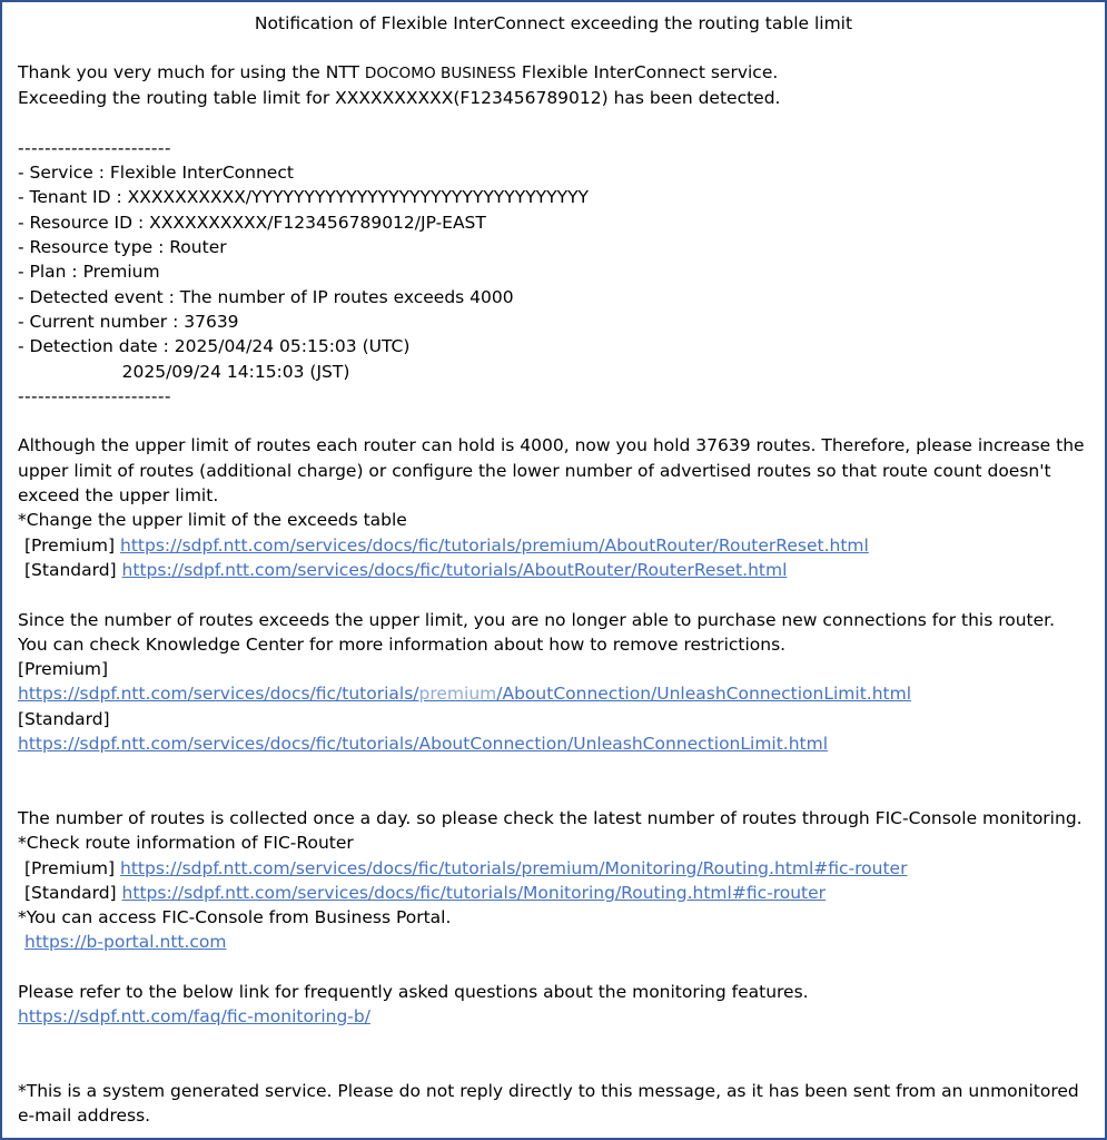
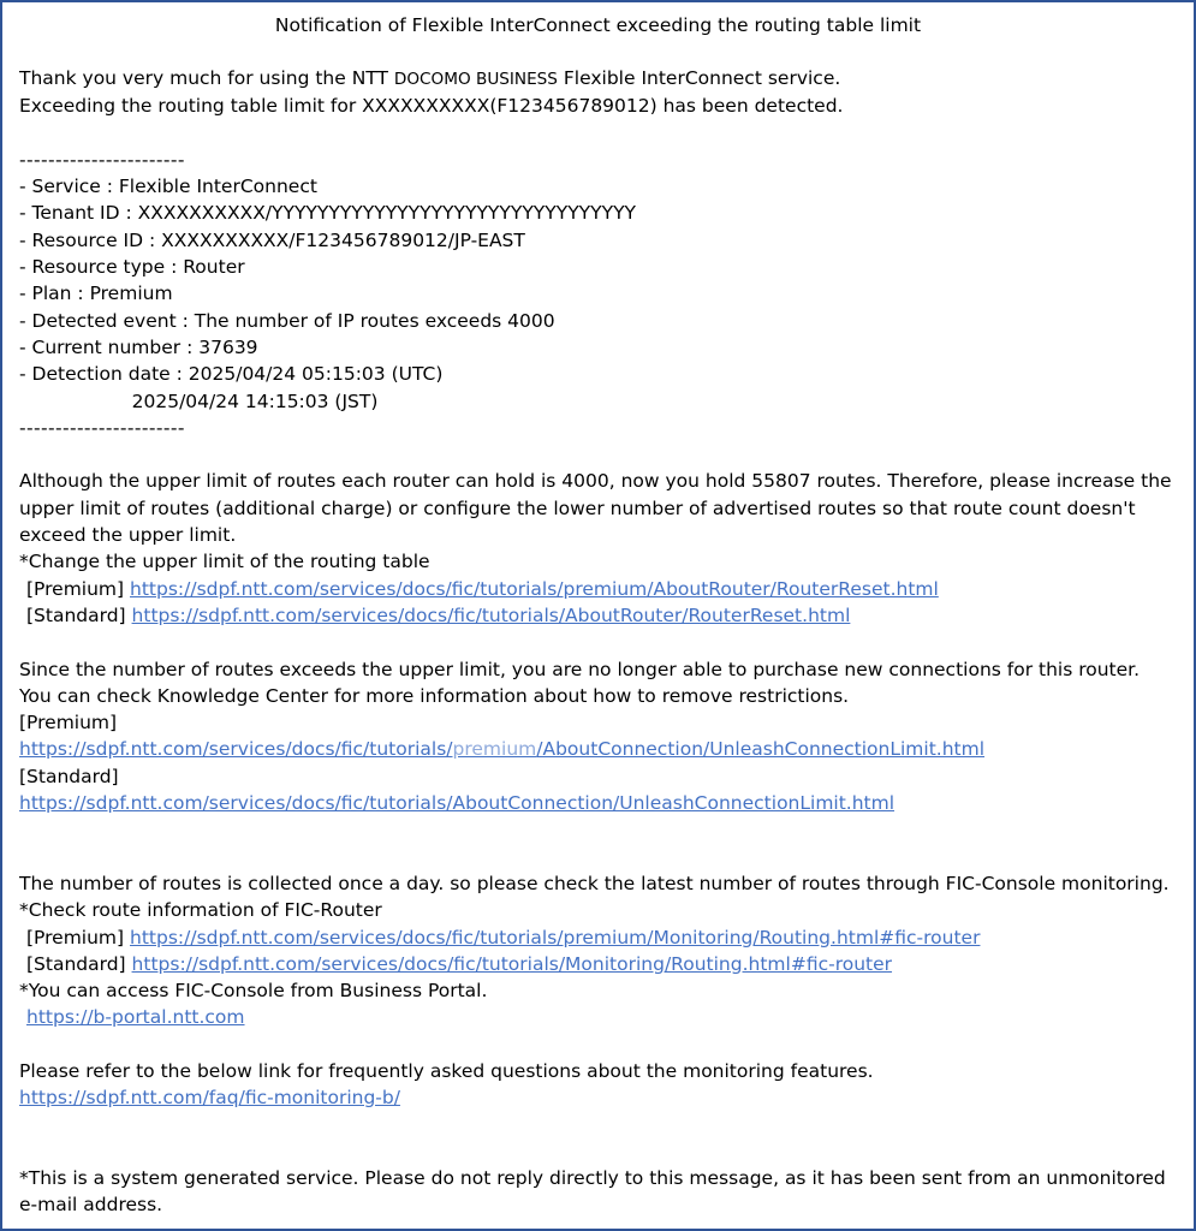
  Notification of Flexible InterConnect exceeding the routing table limit
  Thank you very much for using the NTT DOCOMO BUSINESS Flexible InterConnect service.
  Exceeding the routing table limit for XXXXXXXXXX(F123456789012) has been detected.
  -----------------------
  - Service : Flexible InterConnect
  - Tenant ID : XXXXXXXXXX/YYYYYYYYYYYYYYYYYYYYYYYYYYYYYYYY
  - Resource ID : XXXXXXXXXX/F123456789012/JP-EAST
  - Resource type : Router
  - Plan : Premium
  - Detected event : The number of IP routes exceeds 4000
  - Current number : 37639
  - Detection date : 2025/04/24 05:15:03 (UTC)
- 2025/09/24 14:15:03 (JST)
+ 2025/04/24 14:15:03 (JST)
  -----------------------
- Although the upper limit of routes each router can hold is 4000, now you hold 37639 routes. Therefore, please increase the upper limit of routes (additional charge) or configure the lower number of advertised routes so that route count doesn't exceed the upper limit.
+ Although the upper limit of routes each router can hold is 4000, now you hold 55807 routes. Therefore, please increase the upper limit of routes (additional charge) or configure the lower number of advertised routes so that route count doesn't exceed the upper limit.
- *Change the upper limit of the exceeds table
+ *Change the upper limit of the routing table
  [Premium] https://sdpf.ntt.com/services/docs/fic/tutorials/premium/AboutRouter/RouterReset.html
  [Standard] https://sdpf.ntt.com/services/docs/fic/tutorials/AboutRouter/RouterReset.html
  Since the number of routes exceeds the upper limit, you are no longer able to purchase new connections for this router.
  You can check Knowledge Center for more information about how to remove restrictions.
  [Premium]
  https://sdpf.ntt.com/services/docs/fic/tutorials/premium/AboutConnection/UnleashConnectionLimit.html
  [Standard]
  https://sdpf.ntt.com/services/docs/fic/tutorials/AboutConnection/UnleashConnectionLimit.html
  The number of routes is collected once a day. so please check the latest number of routes through FIC-Console monitoring.
  *Check route information of FIC-Router
  [Premium] https://sdpf.ntt.com/services/docs/fic/tutorials/premium/Monitoring/Routing.html#fic-router
  [Standard] https://sdpf.ntt.com/services/docs/fic/tutorials/Monitoring/Routing.html#fic-router
  *You can access FIC-Console from Business Portal.
  https://b-portal.ntt.com
  Please refer to the below link for frequently asked questions about the monitoring features.
  https://sdpf.ntt.com/faq/fic-monitoring-b/
  *This is a system generated service. Please do not reply directly to this message, as it has been sent from an unmonitored e-mail address.
